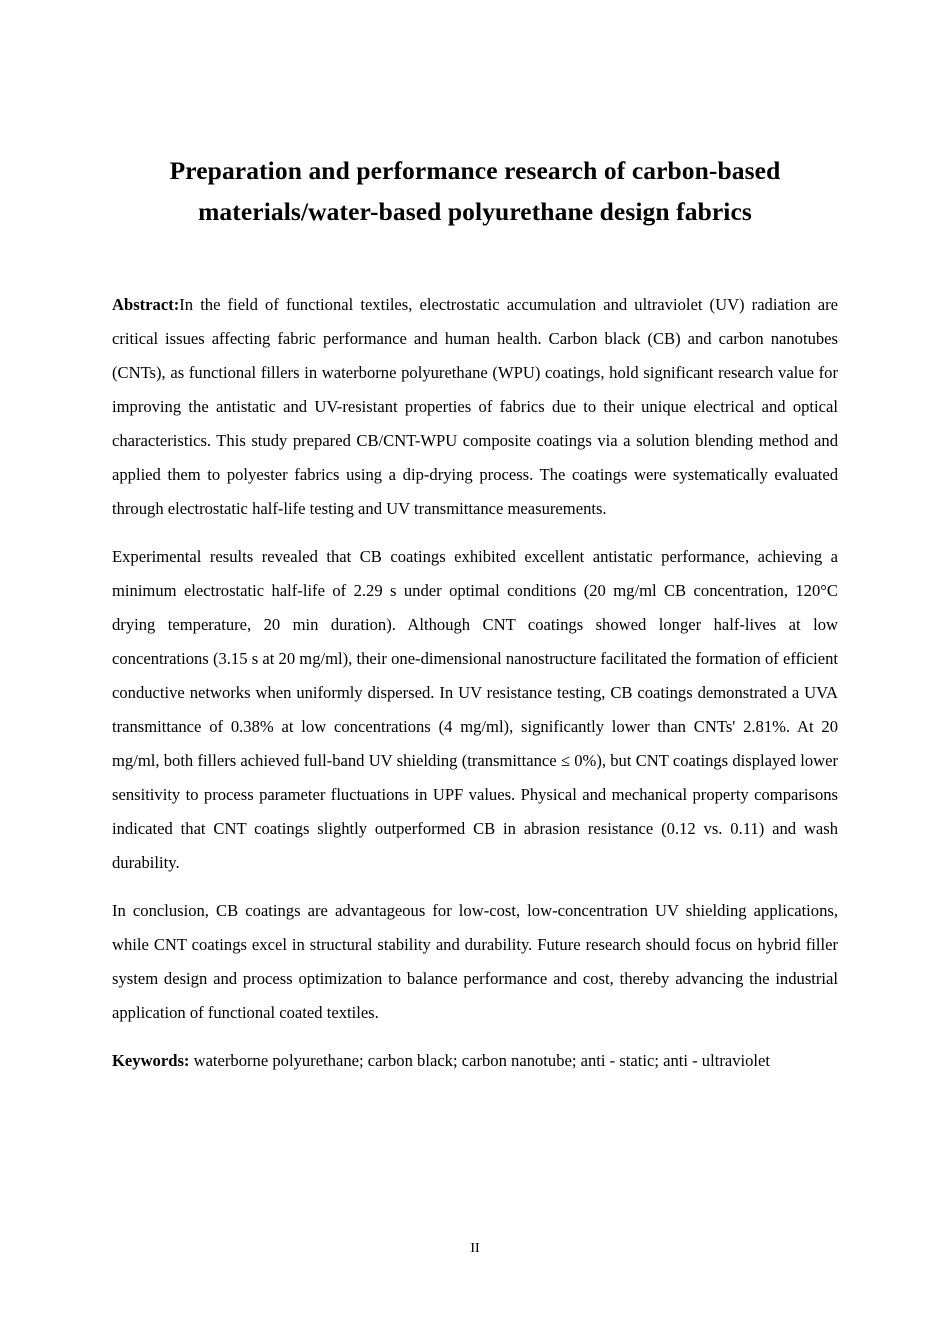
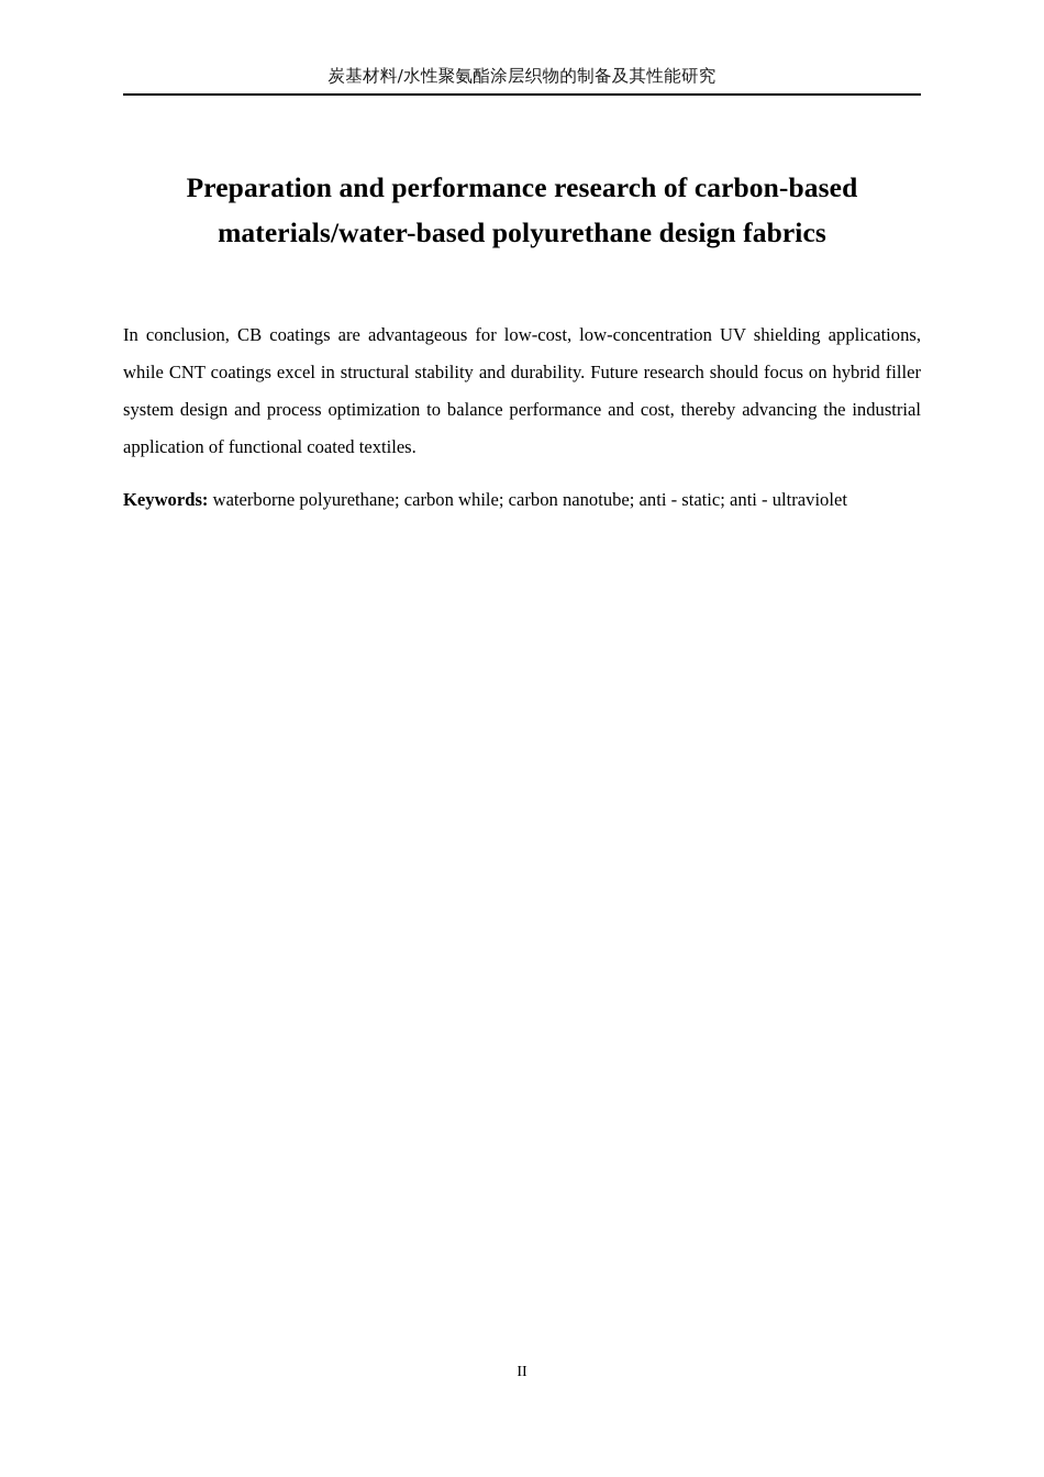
+ 炭基材料/水性聚氨酯涂层织物的制备及其性能研究
  Preparation and performance research of carbon-based materials/water-based polyurethane design fabrics
- Abstract:In the field of functional textiles, electrostatic accumulation and ultraviolet (UV) radiation are critical issues affecting fabric performance and human health. Carbon black (CB) and carbon nanotubes (CNTs), as functional fillers in waterborne polyurethane (WPU) coatings, hold significant research value for improving the antistatic and UV-resistant properties of fabrics due to their unique electrical and optical characteristics. This study prepared CB/CNT-WPU composite coatings via a solution blending method and applied them to polyester fabrics using a dip-drying process. The coatings were systematically evaluated through electrostatic half-life testing and UV transmittance measurements.
- Experimental results revealed that CB coatings exhibited excellent antistatic performance, achieving a minimum electrostatic half-life of 2.29 s under optimal conditions (20 mg/ml CB concentration, 120°C drying temperature, 20 min duration). Although CNT coatings showed longer half-lives at low concentrations (3.15 s at 20 mg/ml), their one-dimensional nanostructure facilitated the formation of efficient conductive networks when uniformly dispersed. In UV resistance testing, CB coatings demonstrated a UVA transmittance of 0.38% at low concentrations (4 mg/ml), significantly lower than CNTs' 2.81%. At 20 mg/ml, both fillers achieved full-band UV shielding (transmittance ≤ 0%), but CNT coatings displayed lower sensitivity to process parameter fluctuations in UPF values. Physical and mechanical property comparisons indicated that CNT coatings slightly outperformed CB in abrasion resistance (0.12 vs. 0.11) and wash durability.
  In conclusion, CB coatings are advantageous for low-cost, low-concentration UV shielding applications, while CNT coatings excel in structural stability and durability. Future research should focus on hybrid filler system design and process optimization to balance performance and cost, thereby advancing the industrial application of functional coated textiles.
- Keywords: waterborne polyurethane; carbon black; carbon nanotube; anti - static; anti - ultraviolet
+ Keywords: waterborne polyurethane; carbon while; carbon nanotube; anti - static; anti - ultraviolet
  II
